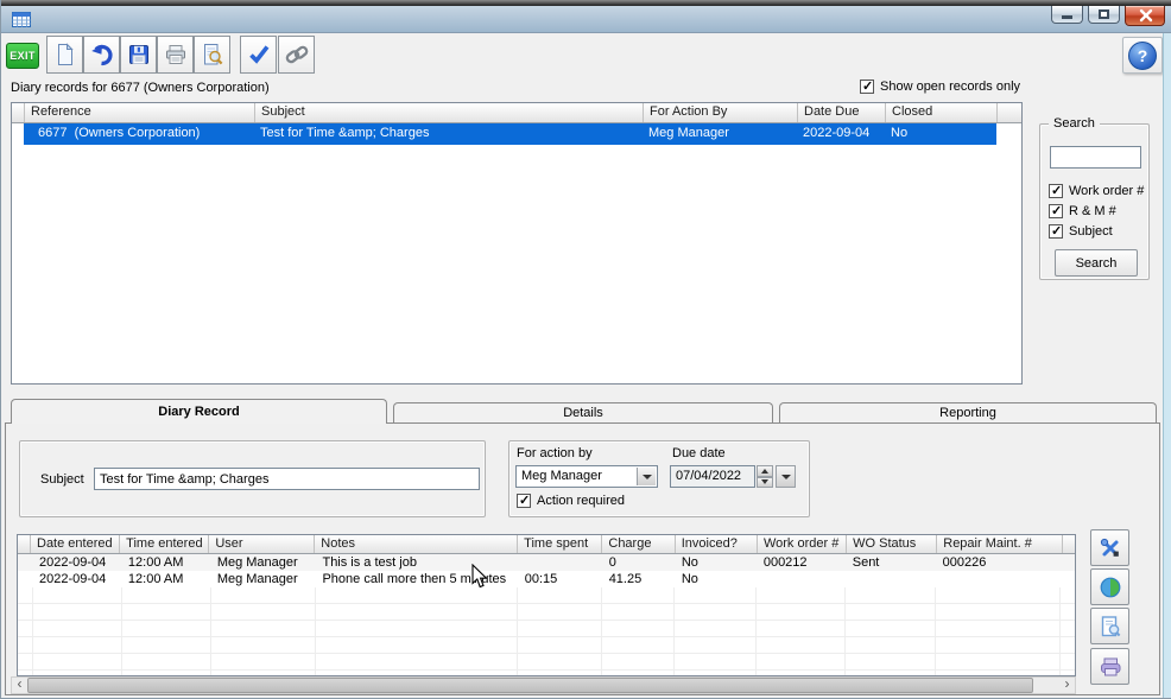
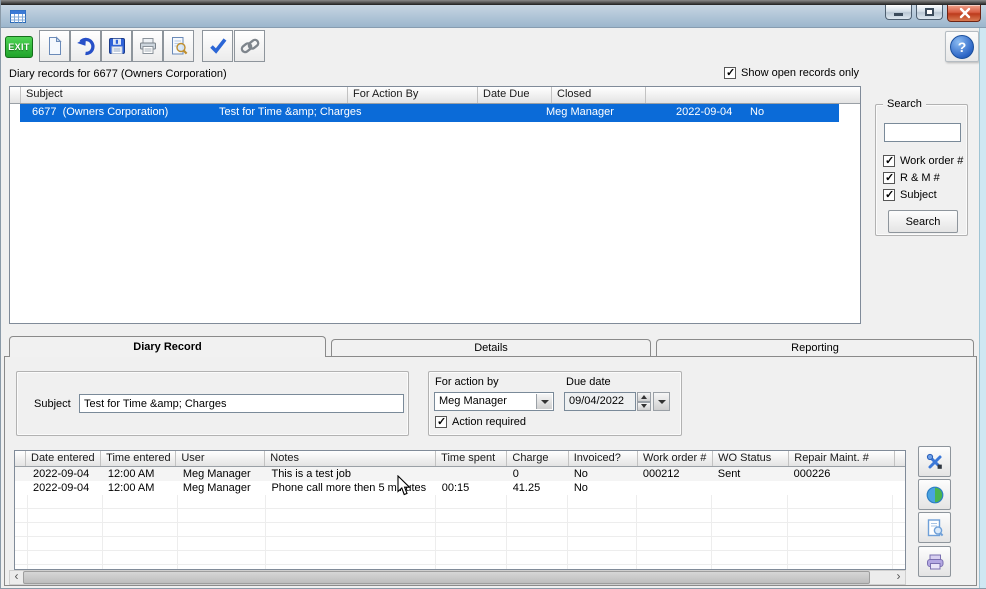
  EXIT
  ?
  Diary records for 6677 (Owners Corporation)
  Show open records only
- Reference
  Subject
  For Action By
  Date Due
  Closed
  6677 (Owners Corporation)
  Test for Time &amp; Charges
  Meg Manager
  2022-09-04
  No
  Search
  Work order #
  R & M #
  Subject
  Search
  Diary Record
  Details
  Reporting
  Subject
  Test for Time &amp; Charges
  For action by
  Due date
  Meg Manager
- 07/04/2022
+ 09/04/2022
  Action required
  Date entered
  Time entered
  User
  Notes
  Time spent
  Charge
  Invoiced?
  Work order #
  WO Status
  Repair Maint. #
  2022-09-04
  12:00 AM
  Meg Manager
  This is a test job
  0
  No
  000212
  Sent
  000226
  2022-09-04
  12:00 AM
  Meg Manager
  Phone call more then 5 mutes
  00:15
  41.25
  No
  ‹
  ›
